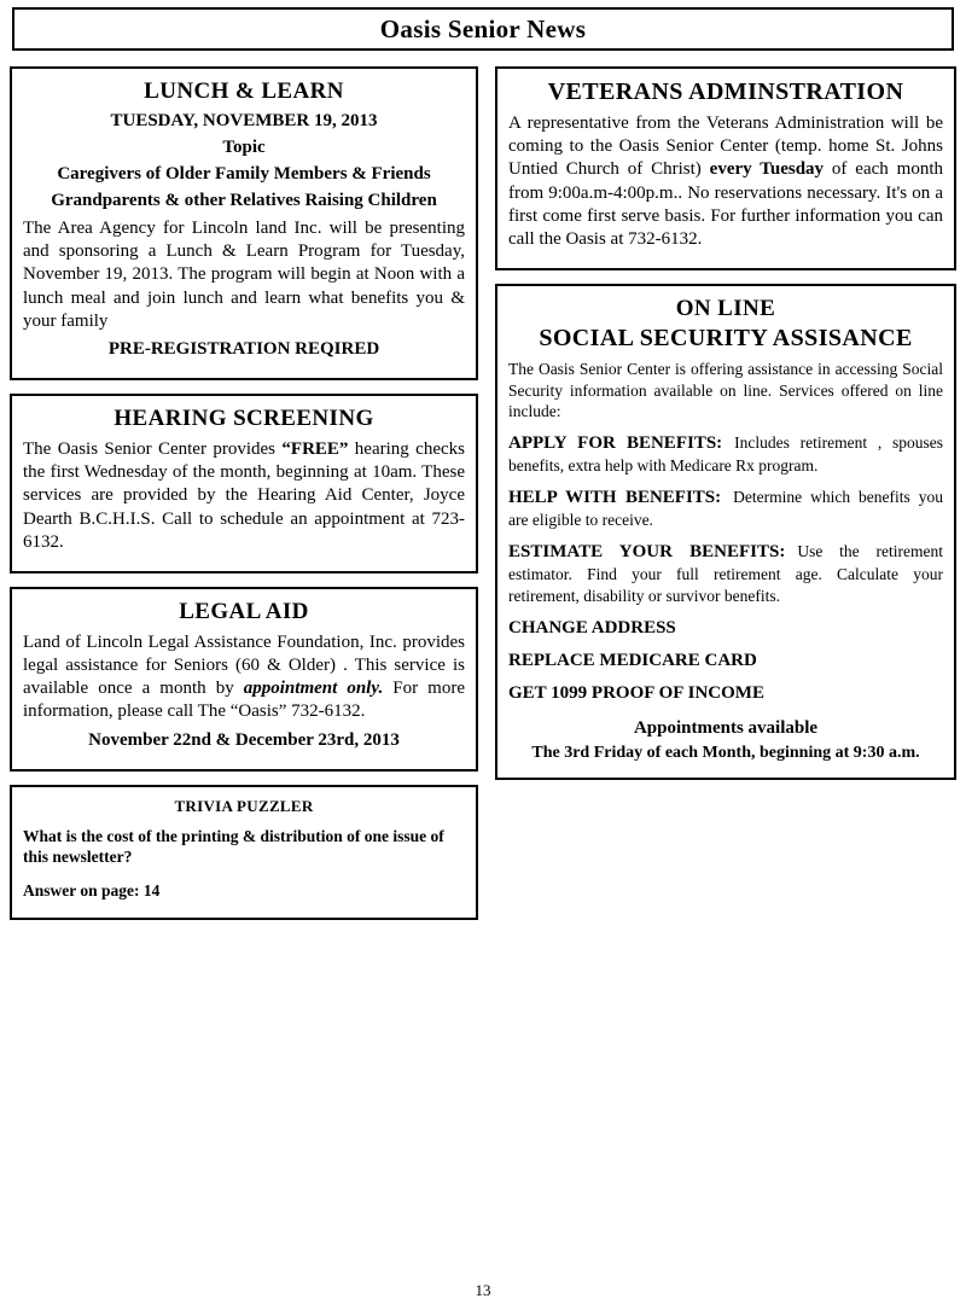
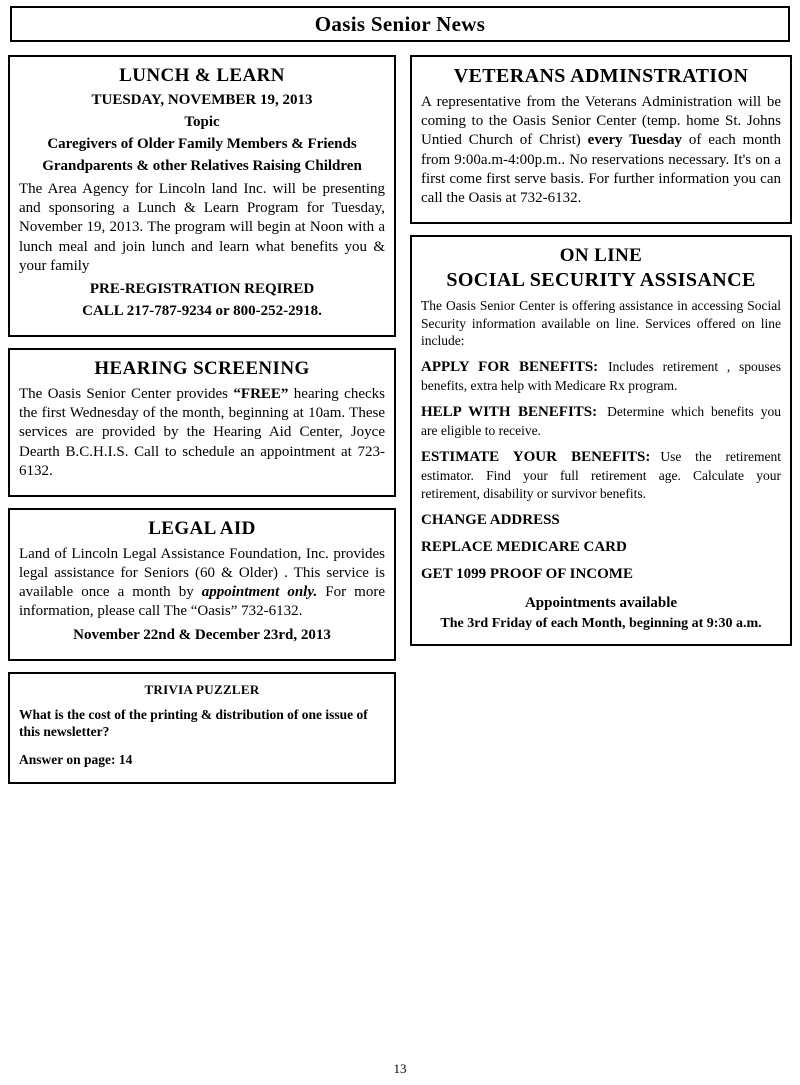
  Oasis Senior News
  LUNCH & LEARN
  TUESDAY, NOVEMBER 19, 2013
  Topic
  Caregivers of Older Family Members & Friends
  Grandparents & other Relatives Raising Children
  The Area Agency for Lincoln land Inc. will be presenting and sponsoring a Lunch & Learn Program for Tuesday, November 19, 2013. The program will begin at Noon with a lunch meal and join lunch and learn what benefits you & your family
  PRE-REGISTRATION REQIRED
+ CALL 217-787-9234 or 800-252-2918.
  HEARING SCREENING
  The Oasis Senior Center provides “FREE” hearing checks the first Wednesday of the month, beginning at 10am. These services are provided by the Hearing Aid Center, Joyce Dearth B.C.H.I.S. Call to schedule an appointment at 723-6132.
  LEGAL AID
  Land of Lincoln Legal Assistance Foundation, Inc. provides legal assistance for Seniors (60 & Older) . This service is available once a month by appointment only. For more information, please call The “Oasis” 732-6132.
  November 22nd & December 23rd, 2013
  TRIVIA PUZZLER
  What is the cost of the printing & distribution of one issue of this newsletter?
  Answer on page: 14
  VETERANS ADMINSTRATION
  A representative from the Veterans Administration will be coming to the Oasis Senior Center (temp. home St. Johns Untied Church of Christ) every Tuesday of each month from 9:00a.m-4:00p.m.. No reservations necessary. It's on a first come first serve basis. For further information you can call the Oasis at 732-6132.
  ON LINE
  SOCIAL SECURITY ASSISANCE
  The Oasis Senior Center is offering assistance in accessing Social Security information available on line. Services offered on line include:
  APPLY FOR BENEFITS: Includes retirement , spouses benefits, extra help with Medicare Rx program.
  HELP WITH BENEFITS: Determine which benefits you are eligible to receive.
  ESTIMATE YOUR BENEFITS: Use the retirement estimator. Find your full retirement age. Calculate your retirement, disability or survivor benefits.
  CHANGE ADDRESS
  REPLACE MEDICARE CARD
  GET 1099 PROOF OF INCOME
  Appointments available
  The 3rd Friday of each Month, beginning at 9:30 a.m.
  13
